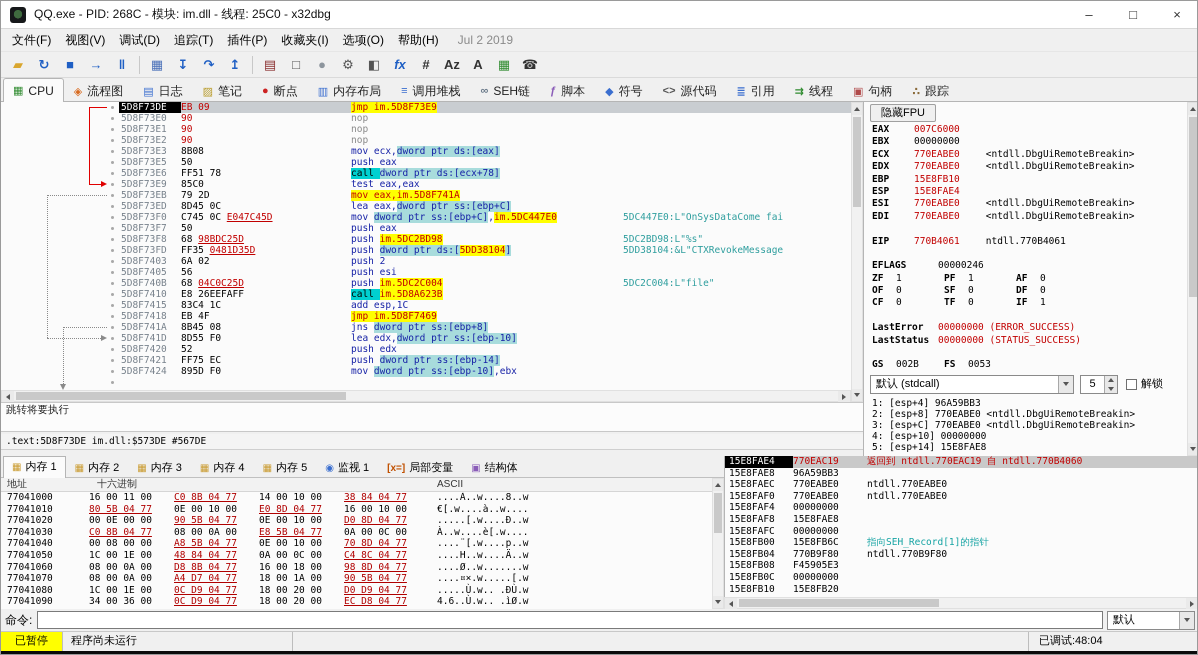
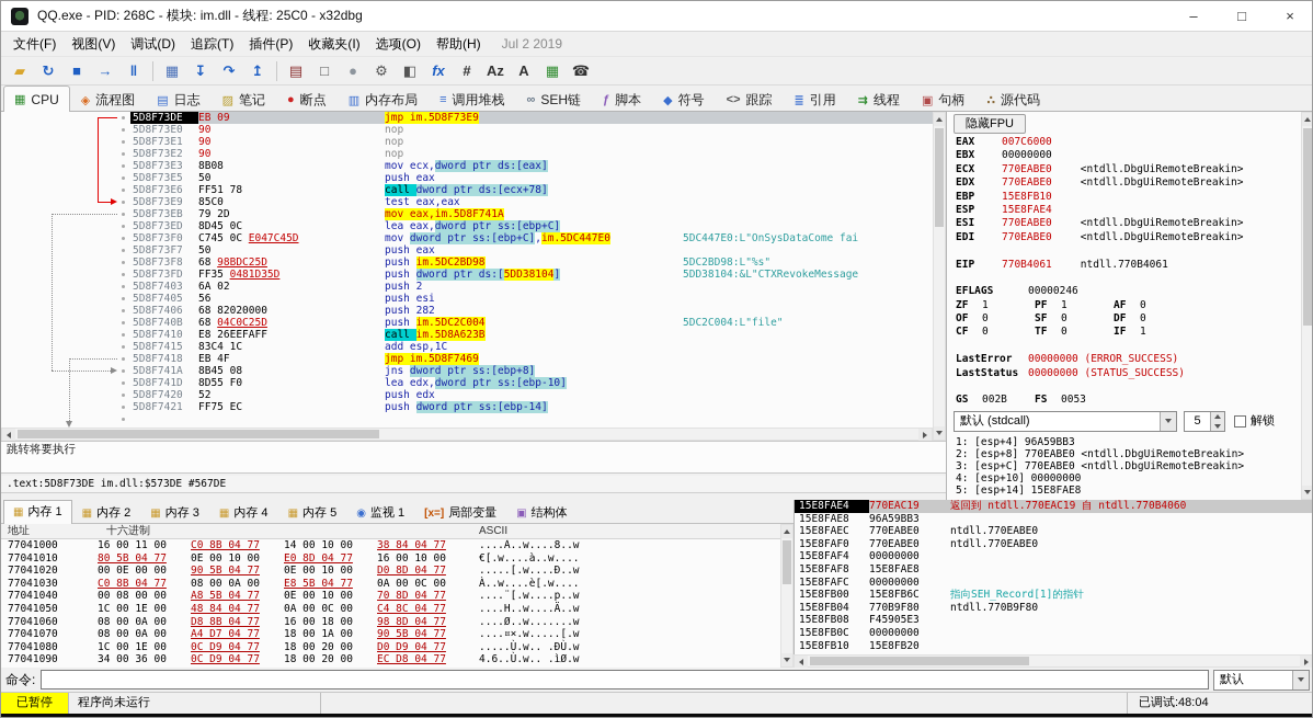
  QQ.exe - PID: 268C - 模块: im.dll - 线程: 25C0 - x32dbg
  –
  □
  ×
  文件(F) 视图(V) 调试(D) 追踪(T) 插件(P) 收藏夹(I) 选项(O) 帮助(H)
  Jul 2 2019
  ▰
  ↻
  ■
  →
  ‖
  ▦
  ↧
  ↷
  ↥
  ▤
  □
  ●
  ⚙
  ◧
  fx
  #
  Az
  A
  ▦
  ☎
  ▦
  CPU
  ◈
  流程图
  ▤
  日志
  ▨
  笔记
  ●
  断点
  ▥
  内存布局
  ≡
  调用堆栈
  ∞
  SEH链
  ƒ
  脚本
  ◆
  符号
  <>
- 源代码
+ 跟踪
  ≣
  引用
  ⇉
  线程
  ▣
  句柄
  ∴
- 跟踪
+ 源代码
  5D8F73DE
  EB 09
  jmp im.5D8F73E9
  5D8F73E0
  90
  nop
  5D8F73E1
  90
  nop
  5D8F73E2
  90
  nop
  5D8F73E3
  8B08
  mov ecx,dword ptr ds:[eax]
  5D8F73E5
  50
  push eax
  5D8F73E6
  FF51 78
  call dword ptr ds:[ecx+78]
  5D8F73E9
  85C0
  test eax,eax
  5D8F73EB
  79 2D
  mov eax,im.5D8F741A
  5D8F73ED
  8D45 0C
  lea eax,dword ptr ss:[ebp+C]
  5D8F73F0
  C745 0C E047C45D
  mov dword ptr ss:[ebp+C],im.5DC447E0
  5DC447E0:L"OnSysDataCome fai
  5D8F73F7
  50
  push eax
  5D8F73F8
  68 98BDC25D
  push im.5DC2BD98
  5DC2BD98:L"%s"
  5D8F73FD
  FF35 0481D35D
  push dword ptr ds:[5DD38104]
  5DD38104:&L"CTXRevokeMessage
  5D8F7403
  6A 02
  push 2
  5D8F7405
  56
  push esi
+ 5D8F7406
+ 68 82020000
+ push 282
  5D8F740B
  68 04C0C25D
  push im.5DC2C004
  5DC2C004:L"file"
  5D8F7410
  E8 26EEFAFF
  call im.5D8A623B
  5D8F7415
  83C4 1C
  add esp,1C
  5D8F7418
  EB 4F
  jmp im.5D8F7469
  5D8F741A
  8B45 08
  jns dword ptr ss:[ebp+8]
  5D8F741D
  8D55 F0
  lea edx,dword ptr ss:[ebp-10]
  5D8F7420
  52
  push edx
  5D8F7421
  FF75 EC
  push dword ptr ss:[ebp-14]
- 5D8F7424
- 895D F0
- mov dword ptr ss:[ebp-10],ebx
  跳转将要执行
  .text:5D8F73DE im.dll:$573DE #567DE
  隐藏FPU
  EAX 007C6000
  EBX 00000000
  ECX 770EABE0 <ntdll.DbgUiRemoteBreakin>
  EDX 770EABE0 <ntdll.DbgUiRemoteBreakin>
  EBP 15E8FB10
  ESP 15E8FAE4
  ESI 770EABE0 <ntdll.DbgUiRemoteBreakin>
  EDI 770EABE0 <ntdll.DbgUiRemoteBreakin>
  EIP 770B4061 ntdll.770B4061
  EFLAGS 00000246
  ZF 1 PF 1 AF 0
  OF 0 SF 0 DF 0
  CF 0 TF 0 IF 1
  LastError 00000000 (ERROR_SUCCESS)
  LastStatus 00000000 (STATUS_SUCCESS)
  GS 002B FS 0053
  默认 (stdcall)
  5
  解锁
  1: [esp+4] 96A59BB3
  2: [esp+8] 770EABE0 <ntdll.DbgUiRemoteBreakin>
  3: [esp+C] 770EABE0 <ntdll.DbgUiRemoteBreakin>
  4: [esp+10] 00000000
  5: [esp+14] 15E8FAE8
  ▦
  内存 1
  ▦
  内存 2
  ▦
  内存 3
  ▦
  内存 4
  ▦
  内存 5
  ◉
  监视 1
  [x=]
  局部变量
  ▣
  结构体
  地址
  十六进制
  ASCII
  77041000
  16 00 11 00
  C0 8B 04 77
  14 00 10 00
  38 84 04 77
  ....À..w....8..w
  77041010
  80 5B 04 77
  0E 00 10 00
  E0 8D 04 77
  16 00 10 00
  €[.w....à..w....
  77041020
  00 0E 00 00
  90 5B 04 77
  0E 00 10 00
  D0 8D 04 77
  .....[.w....Ð..w
  77041030
  C0 8B 04 77
  08 00 0A 00
  E8 5B 04 77
  0A 00 0C 00
  À..w....è[.w....
  77041040
  00 08 00 00
  A8 5B 04 77
  0E 00 10 00
  70 8D 04 77
  ....¨[.w....p..w
  77041050
  1C 00 1E 00
  48 84 04 77
  0A 00 0C 00
  C4 8C 04 77
  ....H..w....Ä..w
  77041060
  08 00 0A 00
  D8 8B 04 77
  16 00 18 00
  98 8D 04 77
  ....Ø..w.......w
  77041070
  08 00 0A 00
  A4 D7 04 77
  18 00 1A 00
  90 5B 04 77
  ....¤×.w.....[.w
  77041080
  1C 00 1E 00
  0C D9 04 77
  18 00 20 00
  D0 D9 04 77
  .....Ù.w.. .ÐÙ.w
  77041090
  34 00 36 00
  0C D9 04 77
  18 00 20 00
  EC D8 04 77
  4.6..Ù.w.. .ìØ.w
  15E8FAE4
  770EAC19
  返回到 ntdll.770EAC19 自 ntdll.770B4060
  15E8FAE8
  96A59BB3
  15E8FAEC
  770EABE0
  ntdll.770EABE0
  15E8FAF0
  770EABE0
  ntdll.770EABE0
  15E8FAF4
  00000000
  15E8FAF8
  15E8FAE8
  15E8FAFC
  00000000
  15E8FB00
  15E8FB6C
  指向SEH_Record[1]的指针
  15E8FB04
  770B9F80
  ntdll.770B9F80
  15E8FB08
  F45905E3
  15E8FB0C
  00000000
  15E8FB10
  15E8FB20
  命令:
  默认
  已暂停
  程序尚未运行
  已调试:48:04
